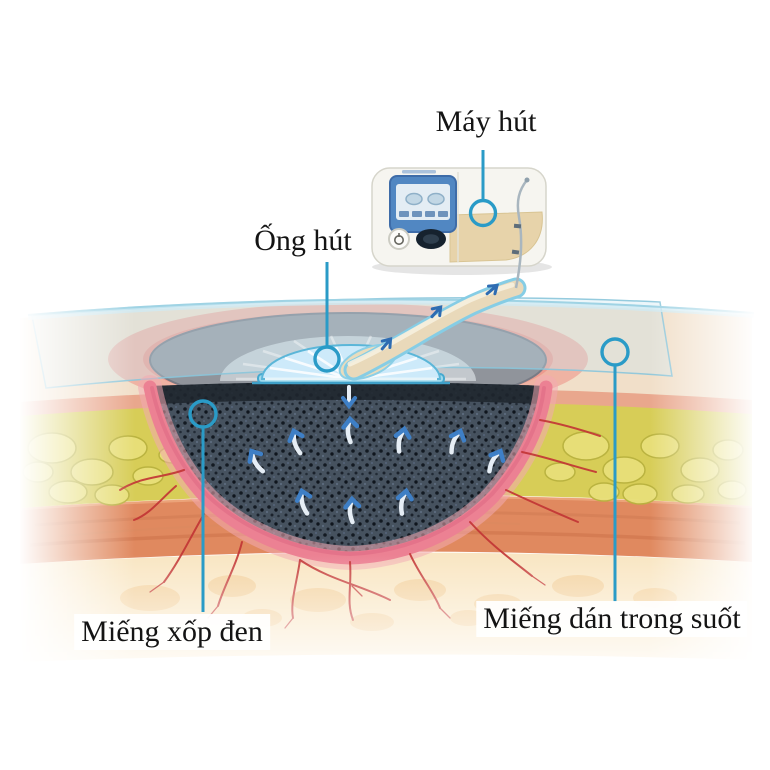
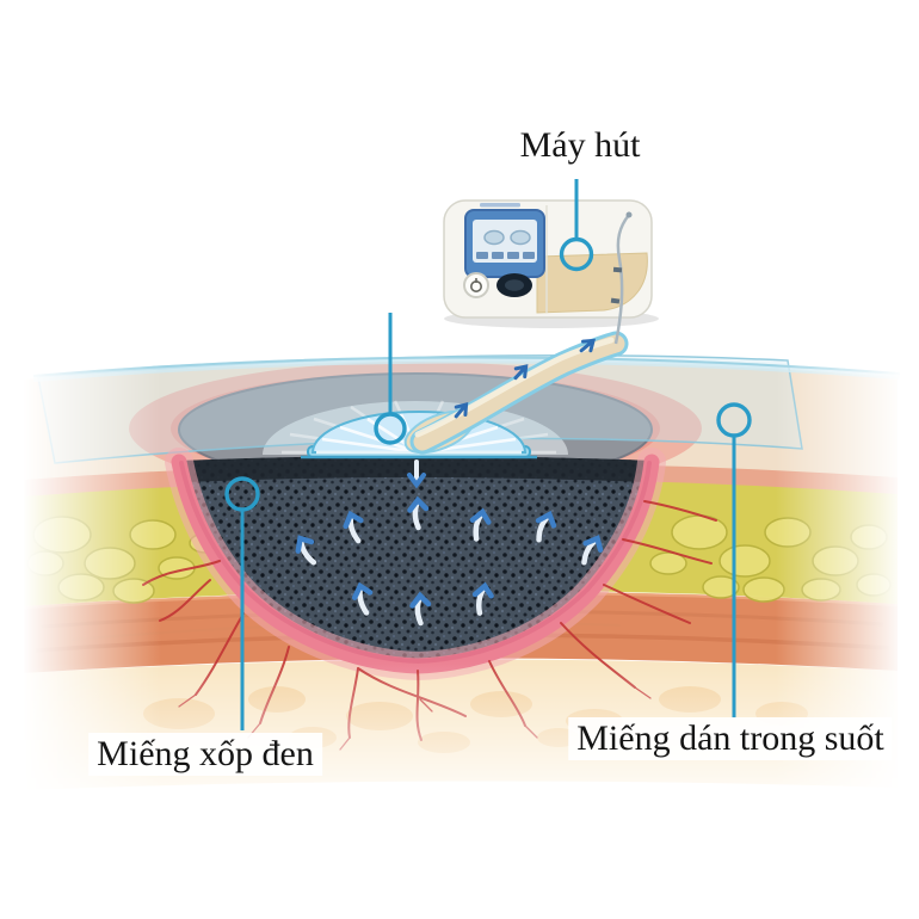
  Máy hút
- Ống hút
  Miếng xốp đen
  Miếng dán trong suốt
